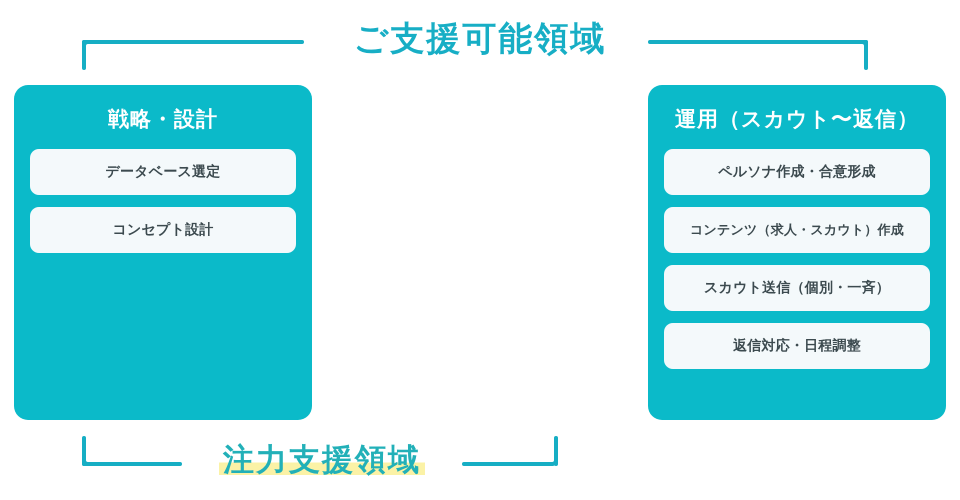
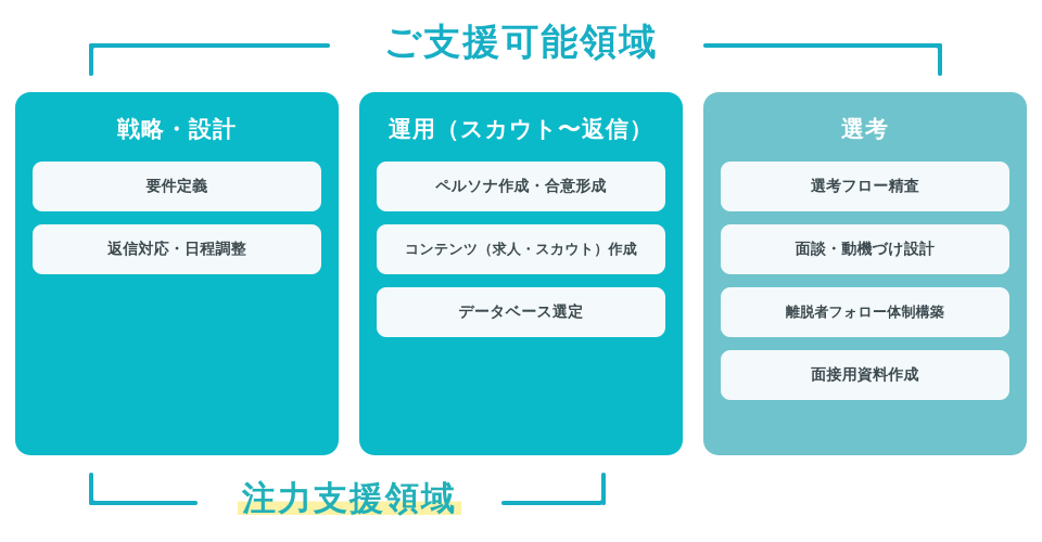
  ご支援可能領域
  戦略・設計
+ 要件定義
- データベース選定
+ 返信対応・日程調整
- コンセプト設計
  運用（スカウト〜返信）
  ペルソナ作成・合意形成
  コンテンツ（求人・スカウト）作成
- スカウト送信（個別・一斉）
- 返信対応・日程調整
+ データベース選定
+ 選考
+ 選考フロー精査
+ 面談・動機づけ設計
+ 離脱者フォロー体制構築
+ 面接用資料作成
  注力支援領域
